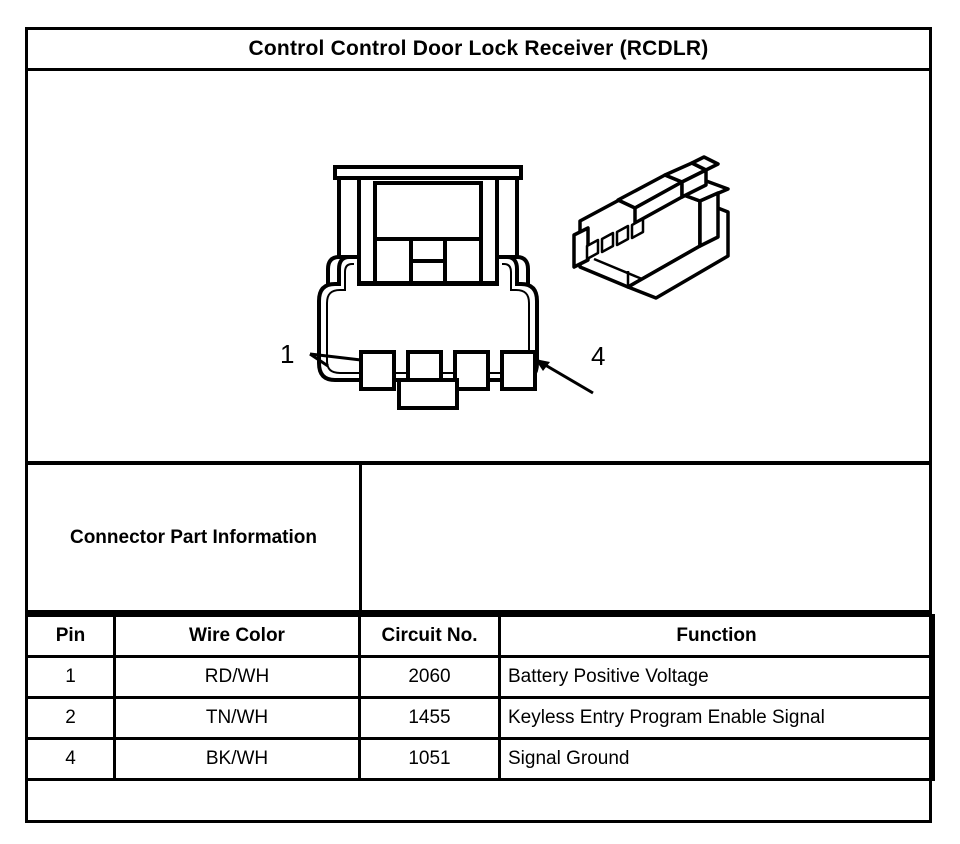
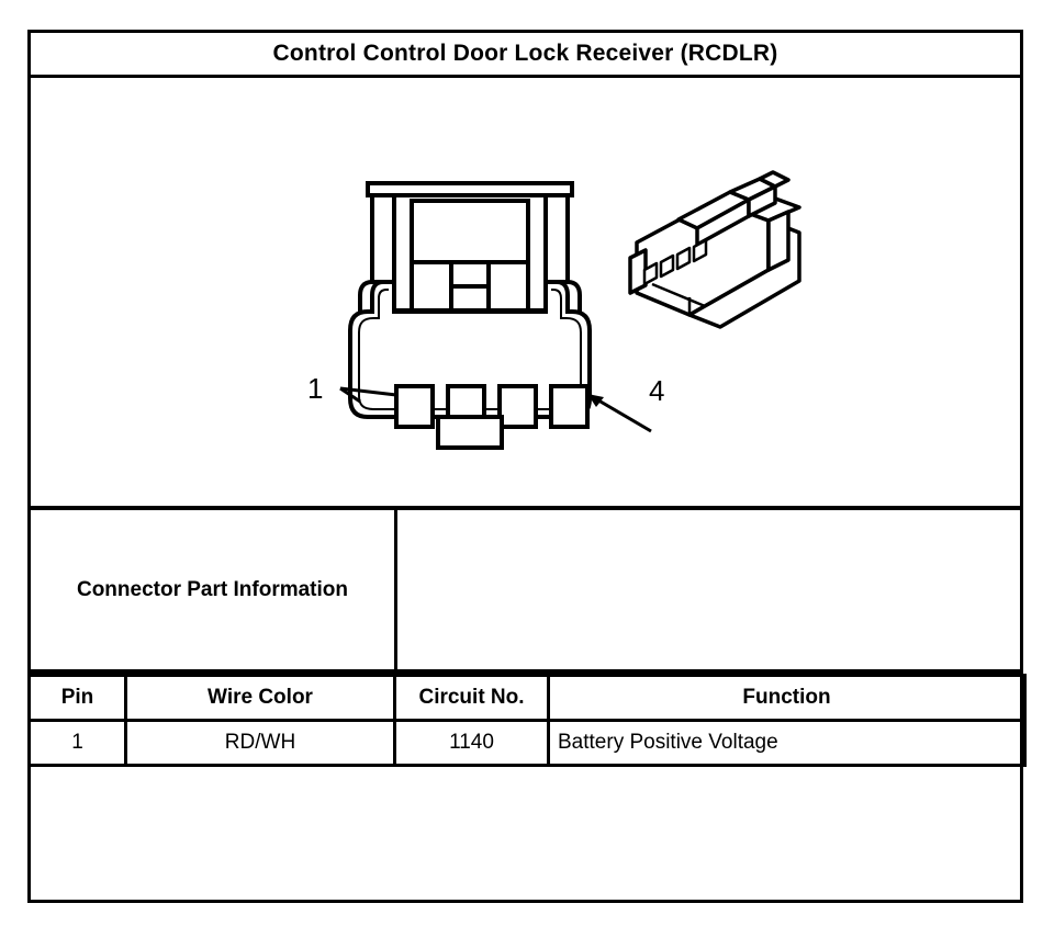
  Control Control Door Lock Receiver (RCDLR)
  1
  4
  Connector Part Information
  Pin	Wire Color	Circuit No.	Function
- 1	RD/WH	2060	Battery Positive Voltage
+ 1	RD/WH	1140	Battery Positive Voltage
- 2	TN/WH	1455	Keyless Entry Program Enable Signal
- 4	BK/WH	1051	Signal Ground
